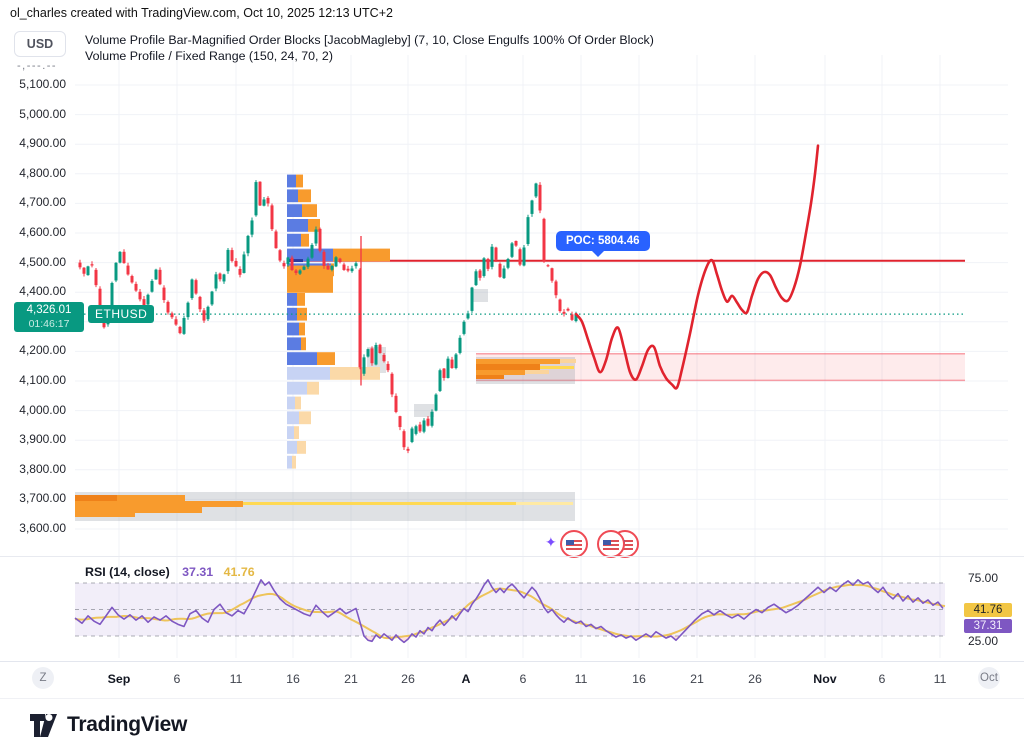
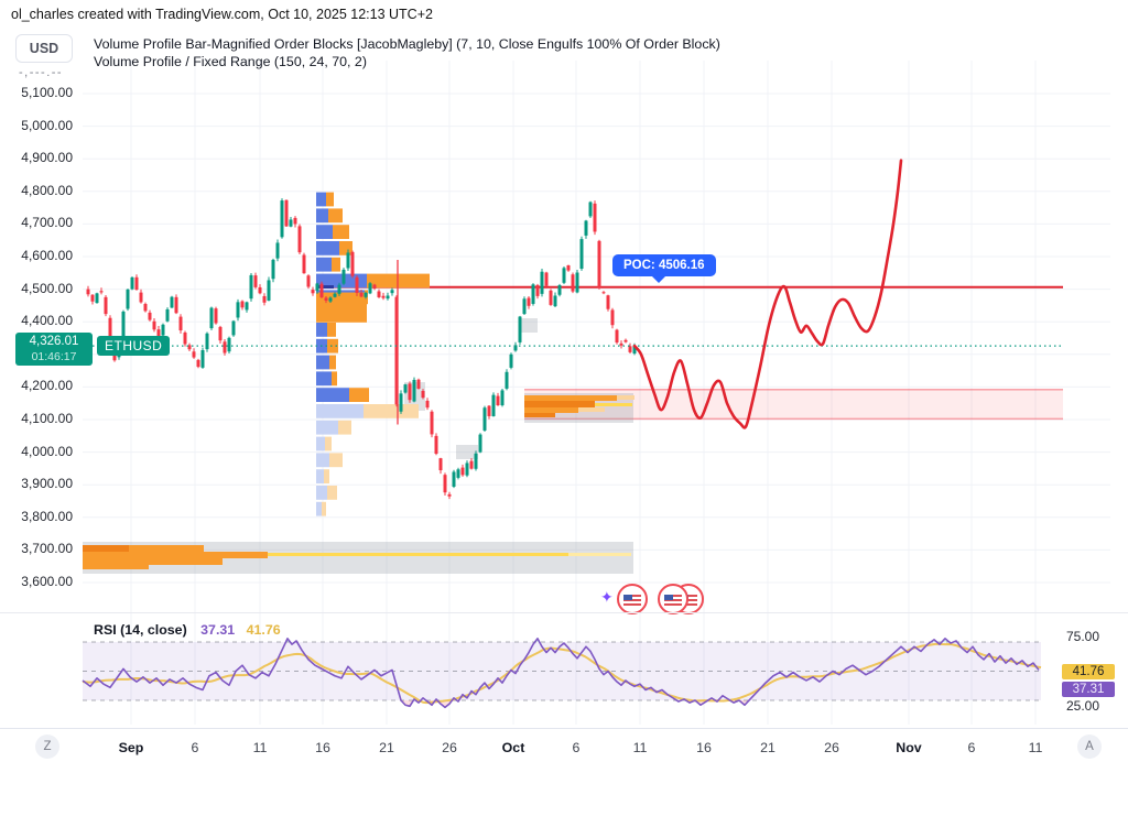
  ol_charles created with TradingView.com, Oct 10, 2025 12:13 UTC+2
  USD
  -,---.--
  Volume Profile Bar-Magnified Order Blocks [JacobMagleby] (7, 10, Close Engulfs 100% Of Order Block)
  Volume Profile / Fixed Range (150, 24, 70, 2)
  5,100.00
  5,000.00
  4,900.00
  4,800.00
  4,700.00
  4,600.00
  4,500.00
  4,400.00
  4,200.00
  4,100.00
  4,000.00
  3,900.00
  3,800.00
  3,700.00
  3,600.00
  4,326.01
  01:46:17
  ETHUSD
- POC: 5804.46
+ POC: 4506.16
  ✦
  RSI (14, close) 37.31 41.76
  75.00
  25.00
  41.76
  37.31
  Z
  Sep
  6
  11
  16
  21
  26
- A
+ Oct
  6
  11
  16
  21
  26
  Nov
  6
  11
- Oct
+ A
- TradingView
